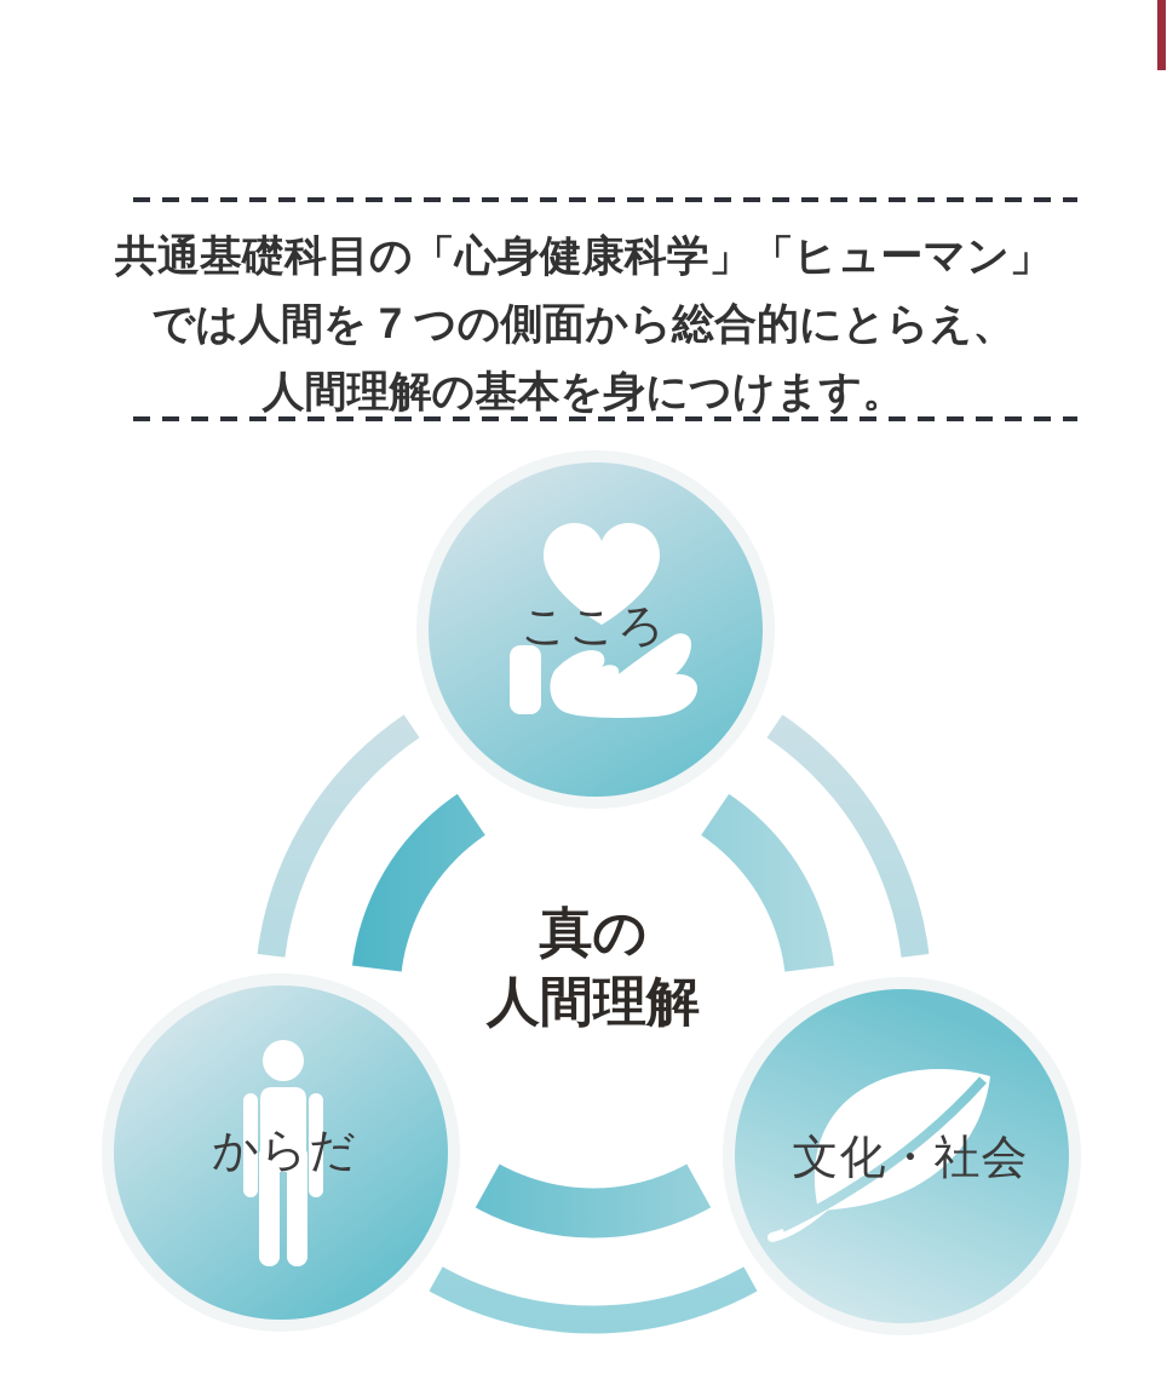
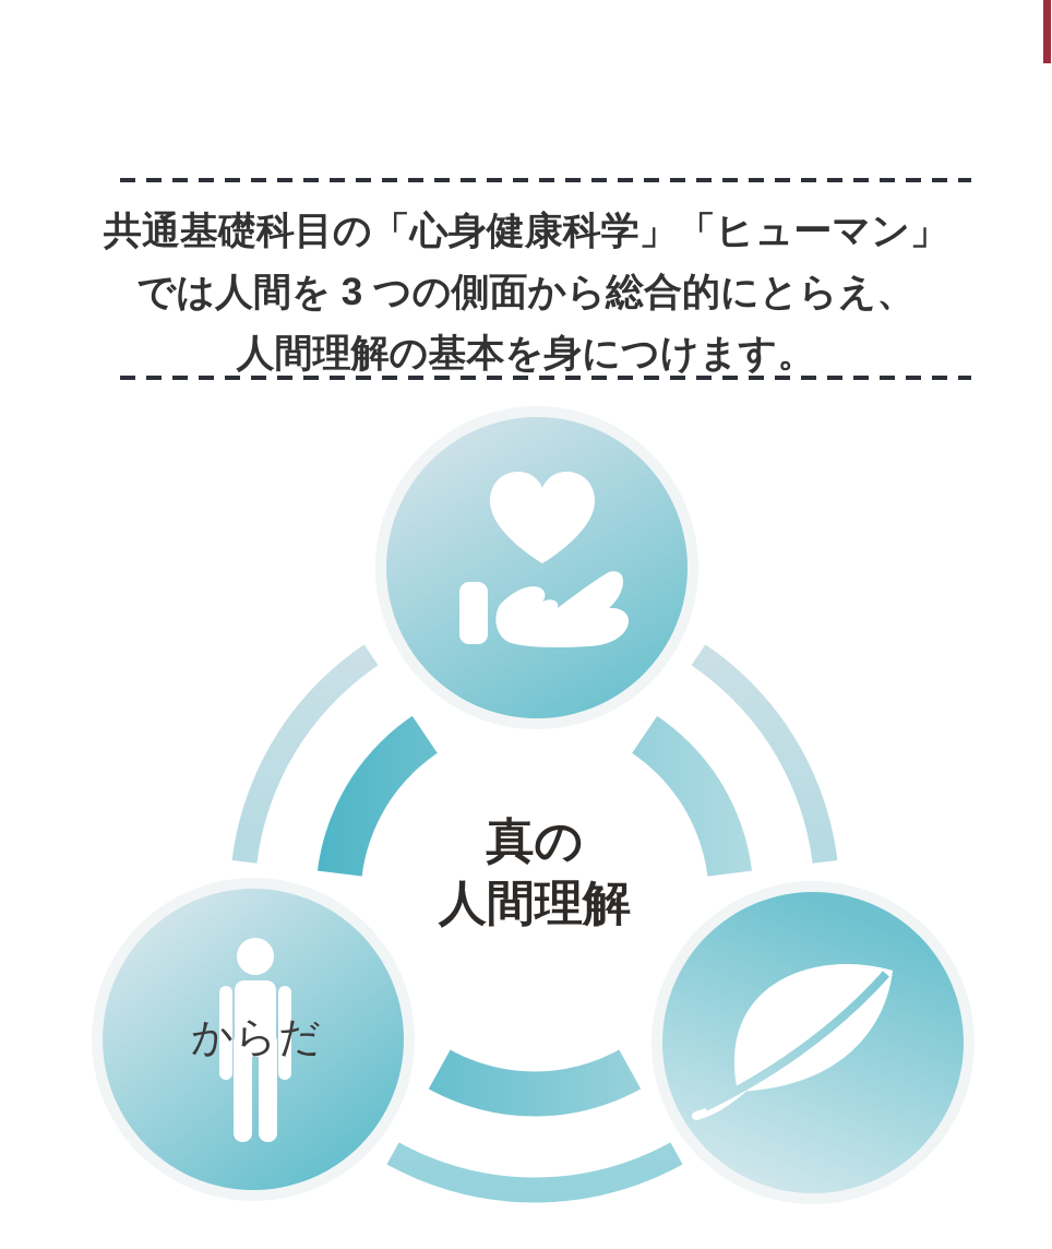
  共通基礎科目の「心身健康科学」「ヒューマン」
- では人間を 7 つの側面から総合的にとらえ、
+ では人間を 3 つの側面から総合的にとらえ、
  人間理解の基本を身につけます。
- こころ
  からだ
- 文化・社会
  真の
  人間理解
